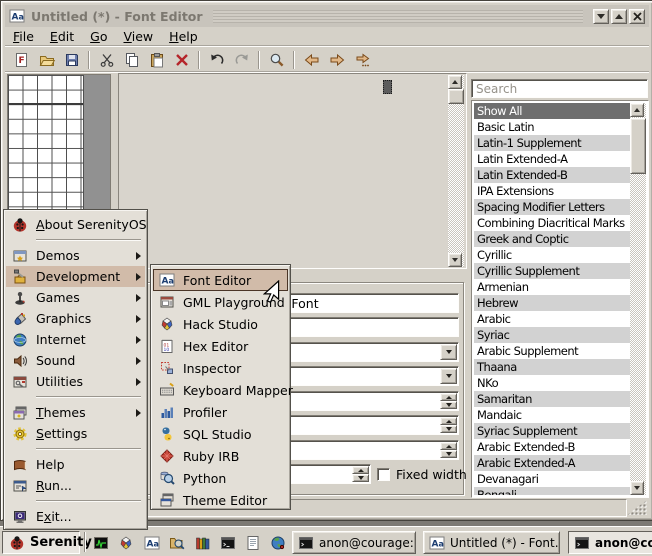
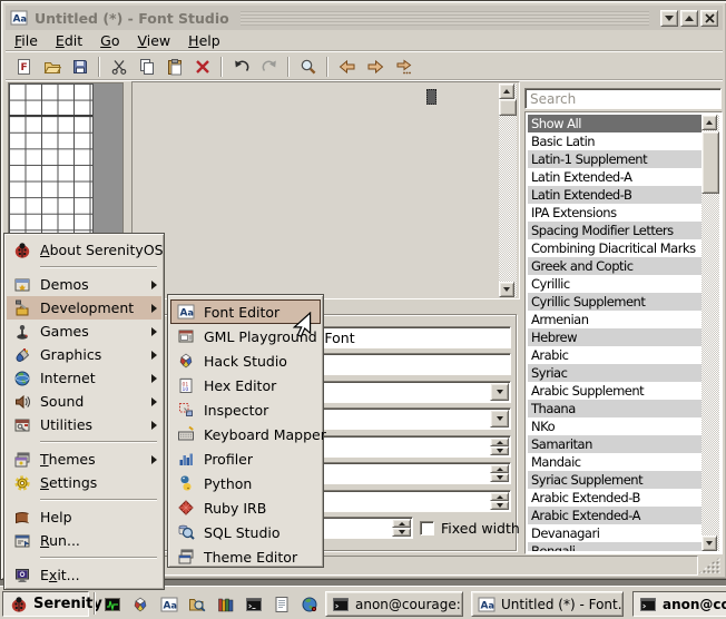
  A
  a
- Untitled (*) - Font Editor
+ Untitled (*) - Font Studio
  File
  Edit
  Go
  View
  Help
  F
  Fixed width
  Search
  Show All
  Basic Latin
  Latin-1 Supplement
  Latin Extended-A
  Latin Extended-B
  IPA Extensions
  Spacing Modifier Letters
  Combining Diacritical Marks
  Greek and Coptic
  Cyrillic
  Cyrillic Supplement
  Armenian
  Hebrew
  Arabic
  Syriac
  Arabic Supplement
  Thaana
  NKo
  Samaritan
  Mandaic
  Syriac Supplement
  Arabic Extended-B
  Arabic Extended-A
  Devanagari
  About SerenityOS
  Demos
  Development
  Games
  Graphics
  Internet
  Sound
  Utilities
  Themes
  Settings
  Help
  Run...
  Exit...
  A
  a
  Font Editor
  GML Playground
  Hack Studio
  Hex Editor
  Inspector
  Keyboard Mapper
  Profiler
- SQL Studio
+ Python
  Ruby IRB
- Python
+ SQL Studio
  Theme Editor
  Serenity
  A
  a
  A
  a
  Untitled (*) - Font.
